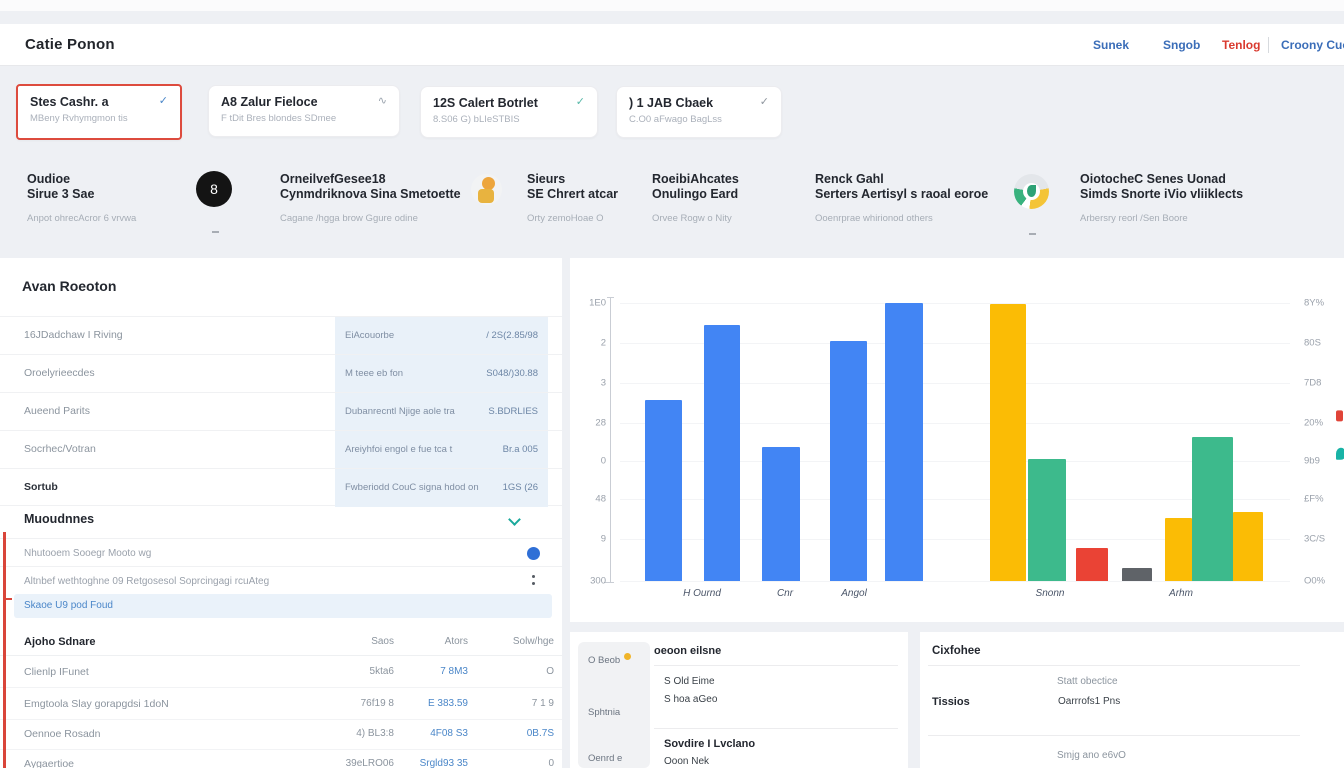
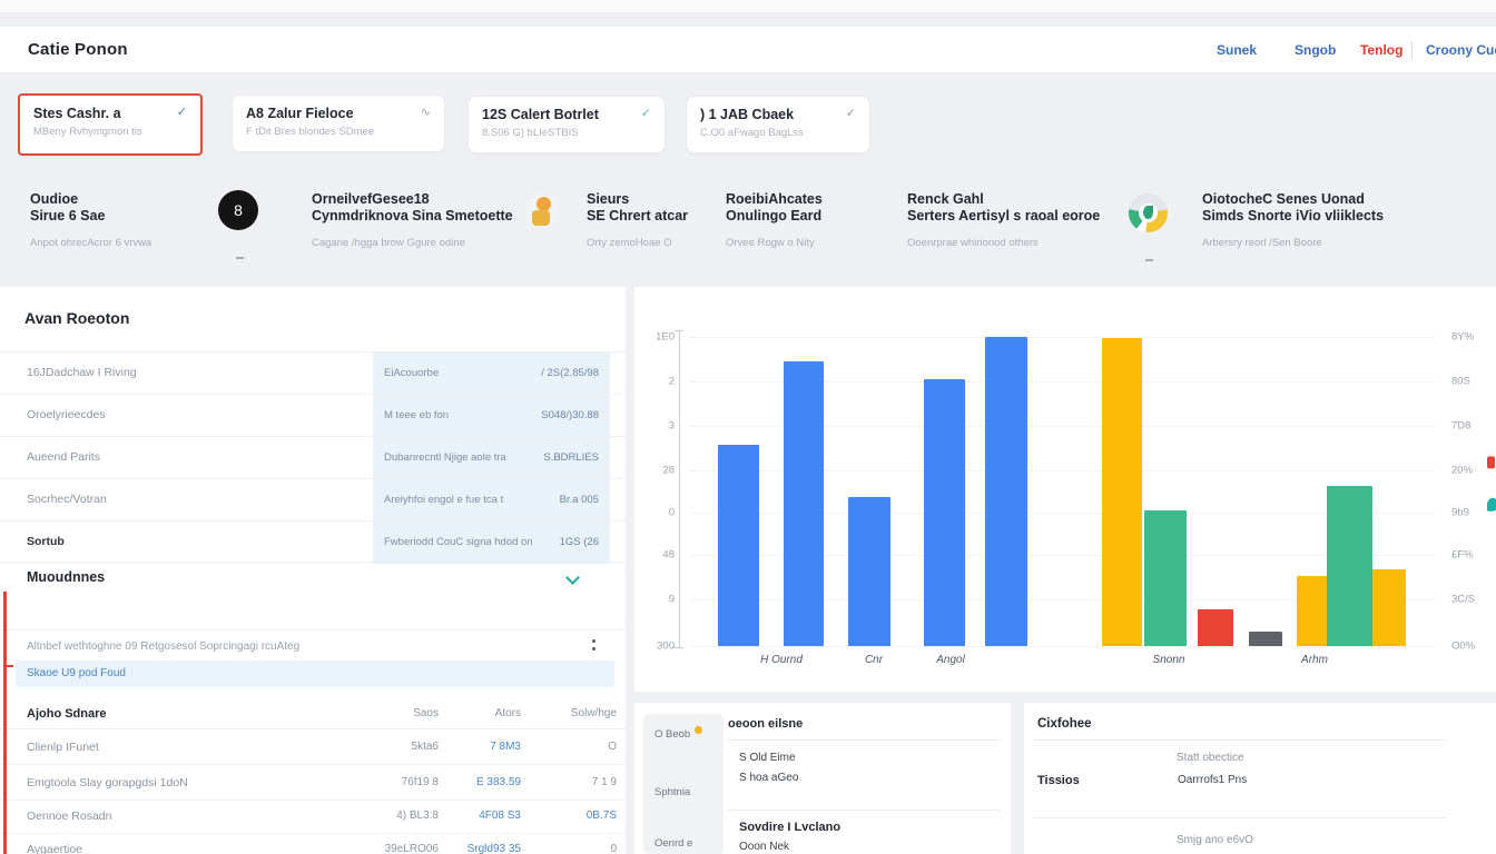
  Catie Ponon
  Sunek
  Sngob
  Tenlog
  Croony Cu
  Stes Cashr. a
  ✓
  MBeny Rvhymgmon tis
  A8 Zalur Fieloce
  ∿
  F tDit Bres blondes SDmee
  12S Calert Botrlet
  ✓
  8.S06 G) bLIeSTBIS
  ) 1 JAB Cbaek
  ✓
  C.O0 aFwago BagLss
  Oudioe
- Sirue 3 Sae
+ Sirue 6 Sae
  Anpot ohrecAcror 6 vrvwa
  8
  OrneilvefGesee18
  Cynmdriknova Sina Smetoette
  Cagane /hgga brow Ggure odine
  Sieurs
  SE Chrert atcar
  Orty zemoHoae O
  RoeibiAhcates
  Onulingo Eard
  Orvee Rogw o Nity
  Renck Gahl
  Serters Aertisyl s raoal eoroe
  Ooenrprae whirionod others
  OiotocheC Senes Uonad
  Simds Snorte iVio vliiklects
  Arbersry reorl /Sen Boore
  Avan Roeoton
  16JDadchaw I Riving
  EiAcouorbe
  / 2S(2.85/98
  Oroelyrieecdes
  M teee eb fon
  S048/)30.88
  Aueend Parits
  Dubanrecntl Njige aole tra
  S.BDRLIES
  Socrhec/Votran
  Areiyhfoi engol e fue tca t
  Br.a 005
  Sortub
  Fwberiodd CouC signa hdod on
  1GS (26
  Muoudnnes
- Nhutooem Sooegr Mooto wg
  Altnbef wethtoghne 09 Retgosesol Soprcingagi rcuAteg
  Skaoe U9 pod Foud
  Ajoho Sdnare
  Saos
  Ators
  Solw/hge
  Clienlp IFunet
  5kta6
  7 8M3
  O
  Emgtoola Slay gorapgdsi 1doN
  76f19 8
  E 383.59
  7 1 9
  Oennoe Rosadn
  4) BL3:8
  4F08 S3
  0B.7S
  Aygaertioe
  39eLRO06
  Srgld93 35
  0
  1E0
  2
  3
  28
  0
  48
  9
  300
  H Ournd
  Cnr
  Angol
  Snonn
  Arhm
  8Y%
  80S
  7D8
  20%
  9b9
  £F%
  3C/S
  O0%
  O Beob
  Sphtnia
  Oenrd e
  oeoon eilsne
  S Old Eime
  S hoa aGeo
  Sovdire I Lvclano
  Ooon Nek
  Cixfohee
  Statt obectice
  Tissios
  Oarrrofs1 Pns
  Smjg ano e6vO
